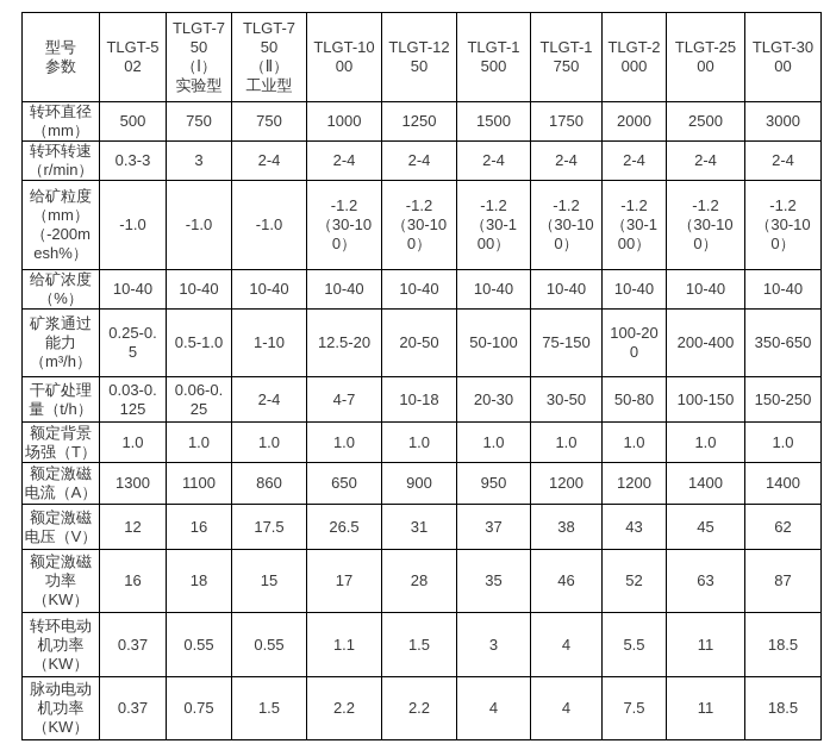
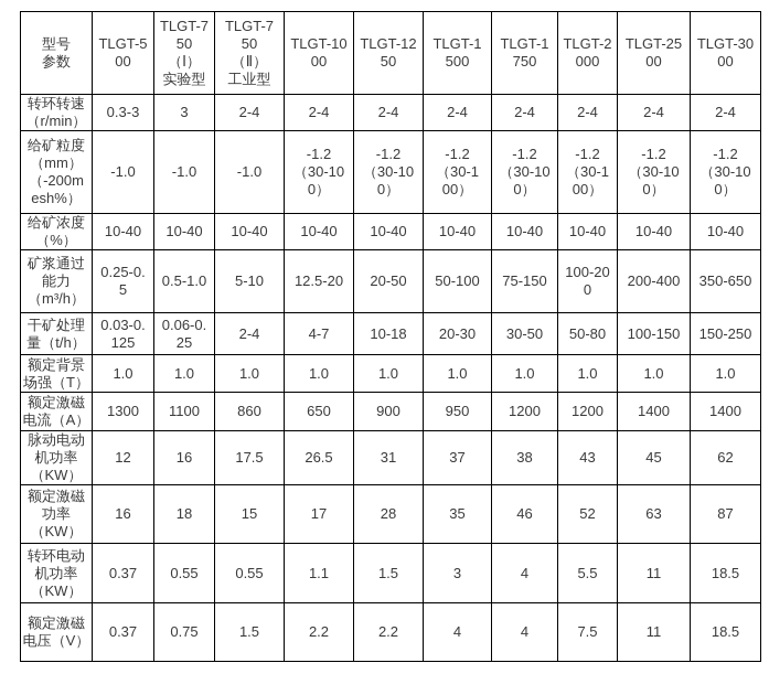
- 型号 参数	TLGT-5 02	TLGT-7 50 （Ⅰ） 实验型	TLGT-7 50 （Ⅱ） 工业型	TLGT-10 00	TLGT-12 50	TLGT-1 500	TLGT-1 750	TLGT-2 000	TLGT-25 00	TLGT-30 00
+ 型号 参数	TLGT-5 00	TLGT-7 50 （Ⅰ） 实验型	TLGT-7 50 （Ⅱ） 工业型	TLGT-10 00	TLGT-12 50	TLGT-1 500	TLGT-1 750	TLGT-2 000	TLGT-25 00	TLGT-30 00
- 转环直径 （mm）	500	750	750	1000	1250	1500	1750	2000	2500	3000
  转环转速 （r/min）	0.3-3	3	2-4	2-4	2-4	2-4	2-4	2-4	2-4	2-4
  给矿粒度 （mm） （-200m esh%）	-1.0	-1.0	-1.0	-1.2 （30-10 0）	-1.2 （30-10 0）	-1.2 （30-1 00）	-1.2 （30-10 0）	-1.2 （30-1 00）	-1.2 （30-10 0）	-1.2 （30-10 0）
  给矿浓度 （%）	10-40	10-40	10-40	10-40	10-40	10-40	10-40	10-40	10-40	10-40
- 矿浆通过 能力 （m³/h）	0.25-0. 5	0.5-1.0	1-10	12.5-20	20-50	50-100	75-150	100-20 0	200-400	350-650
+ 矿浆通过 能力 （m³/h）	0.25-0. 5	0.5-1.0	5-10	12.5-20	20-50	50-100	75-150	100-20 0	200-400	350-650
  干矿处理 量（t/h）	0.03-0. 125	0.06-0. 25	2-4	4-7	10-18	20-30	30-50	50-80	100-150	150-250
  额定背景 场强（T）	1.0	1.0	1.0	1.0	1.0	1.0	1.0	1.0	1.0	1.0
  额定激磁 电流（A）	1300	1100	860	650	900	950	1200	1200	1400	1400
- 额定激磁 电压（V）	12	16	17.5	26.5	31	37	38	43	45	62
+ 脉动电动 机功率 （KW）	12	16	17.5	26.5	31	37	38	43	45	62
  额定激磁 功率 （KW）	16	18	15	17	28	35	46	52	63	87
  转环电动 机功率 （KW）	0.37	0.55	0.55	1.1	1.5	3	4	5.5	11	18.5
- 脉动电动 机功率 （KW）	0.37	0.75	1.5	2.2	2.2	4	4	7.5	11	18.5
+ 额定激磁 电压（V）	0.37	0.75	1.5	2.2	2.2	4	4	7.5	11	18.5
